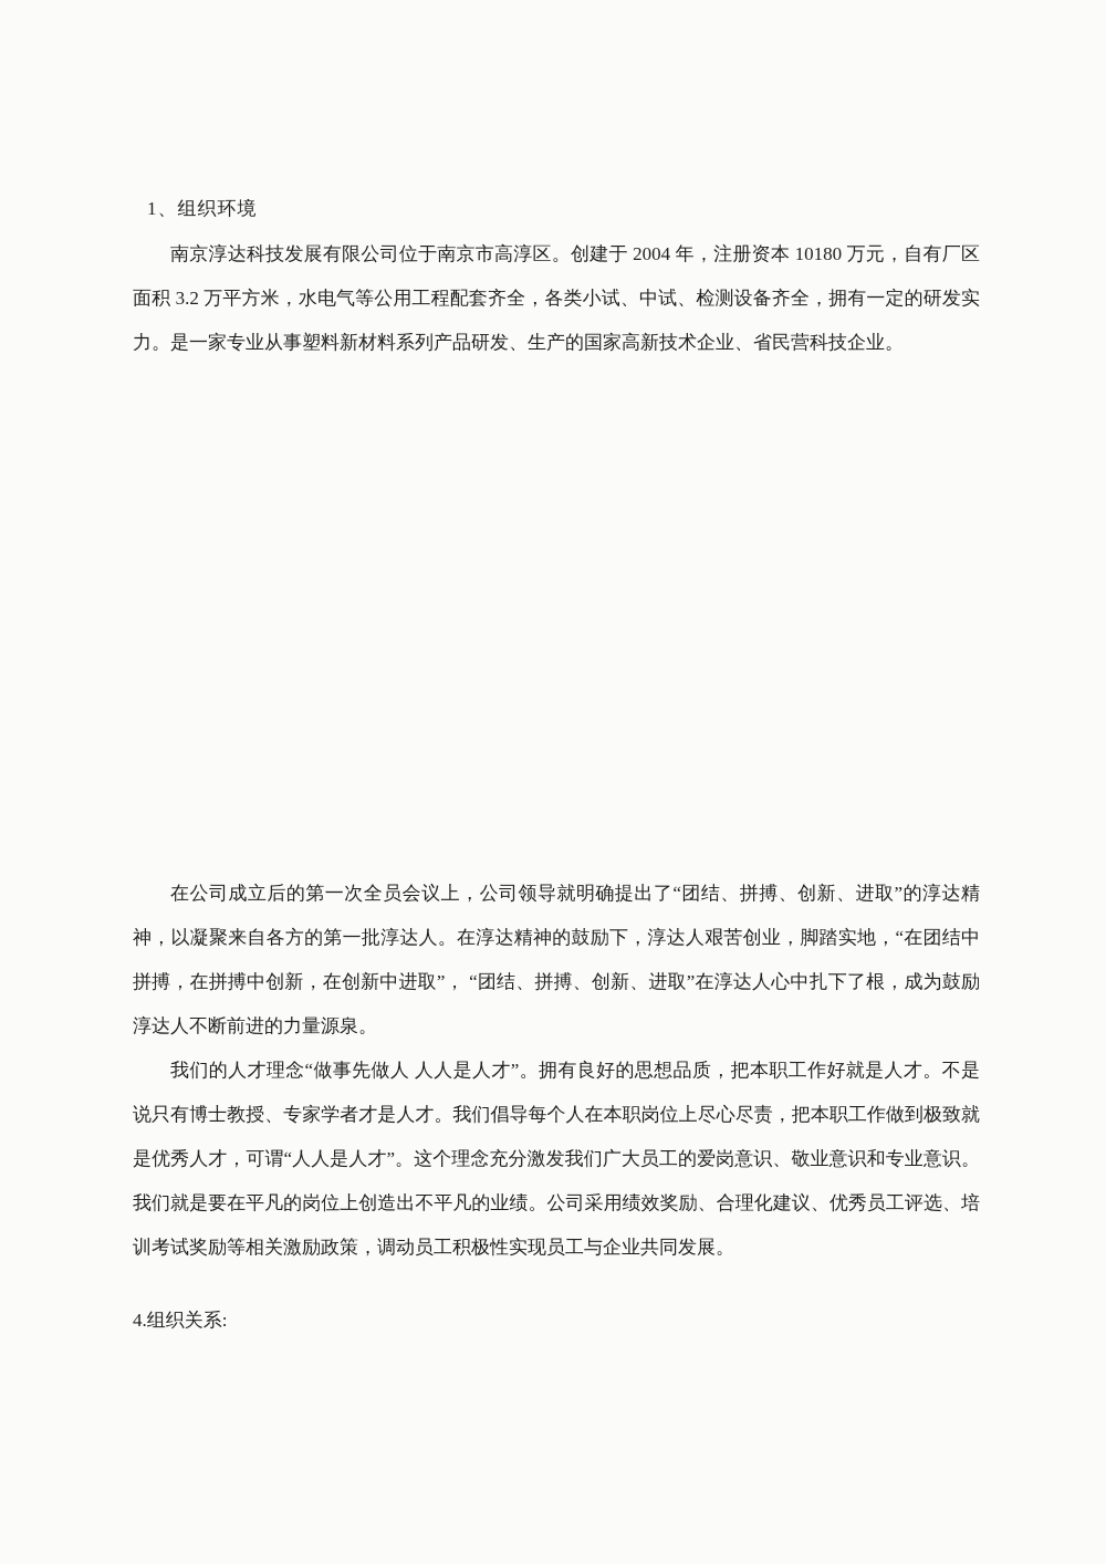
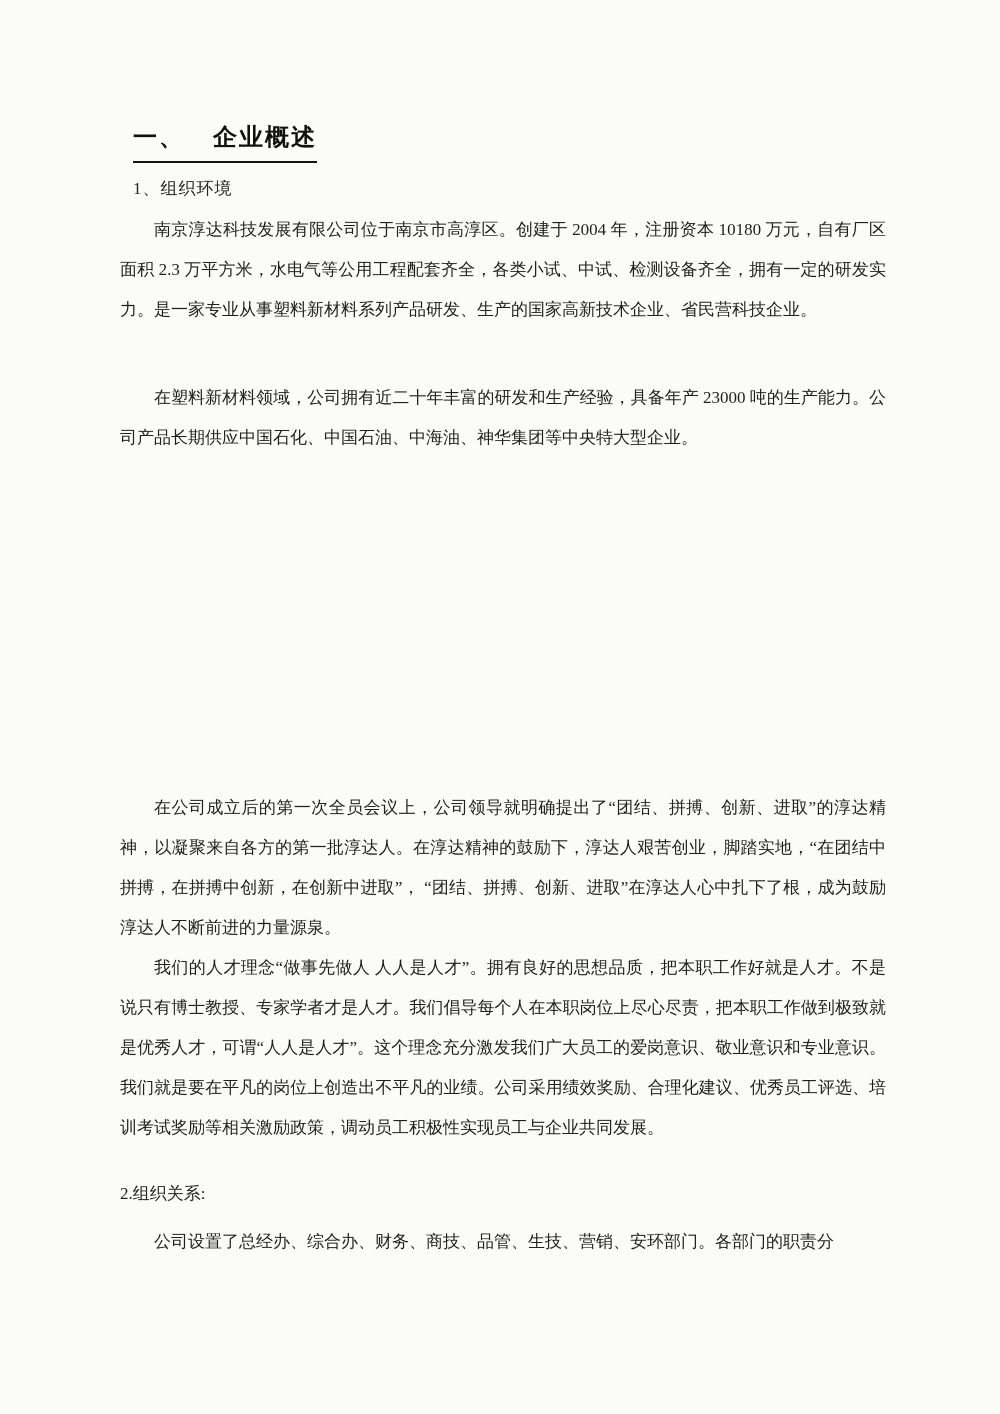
+ 一、 企业概述
  1、组织环境
- 南京淳达科技发展有限公司位于南京市高淳区。创建于 2004 年，注册资本 10180 万元，自有厂区面积 3.2 万平方米，水电气等公用工程配套齐全，各类小试、中试、检测设备齐全，拥有一定的研发实力。是一家专业从事塑料新材料系列产品研发、生产的国家高新技术企业、省民营科技企业。
+ 南京淳达科技发展有限公司位于南京市高淳区。创建于 2004 年，注册资本 10180 万元，自有厂区面积 2.3 万平方米，水电气等公用工程配套齐全，各类小试、中试、检测设备齐全，拥有一定的研发实力。是一家专业从事塑料新材料系列产品研发、生产的国家高新技术企业、省民营科技企业。
+ 在塑料新材料领域，公司拥有近二十年丰富的研发和生产经验，具备年产 23000 吨的生产能力。公司产品长期供应中国石化、中国石油、中海油、神华集团等中央特大型企业。
  在公司成立后的第一次全员会议上，公司领导就明确提出了“团结、拼搏、创新、进取”的淳达精神，以凝聚来自各方的第一批淳达人。在淳达精神的鼓励下，淳达人艰苦创业，脚踏实地，“在团结中拼搏，在拼搏中创新，在创新中进取”， “团结、拼搏、创新、进取”在淳达人心中扎下了根，成为鼓励淳达人不断前进的力量源泉。
  我们的人才理念“做事先做人 人人是人才”。拥有良好的思想品质，把本职工作好就是人才。不是说只有博士教授、专家学者才是人才。我们倡导每个人在本职岗位上尽心尽责，把本职工作做到极致就是优秀人才，可谓“人人是人才”。这个理念充分激发我们广大员工的爱岗意识、敬业意识和专业意识。我们就是要在平凡的岗位上创造出不平凡的业绩。公司采用绩效奖励、合理化建议、优秀员工评选、培训考试奖励等相关激励政策，调动员工积极性实现员工与企业共同发展。
- 4.组织关系:
+ 2.组织关系:
+ 公司设置了总经办、综合办、财务、商技、品管、生技、营销、安环部门。各部门的职责分
